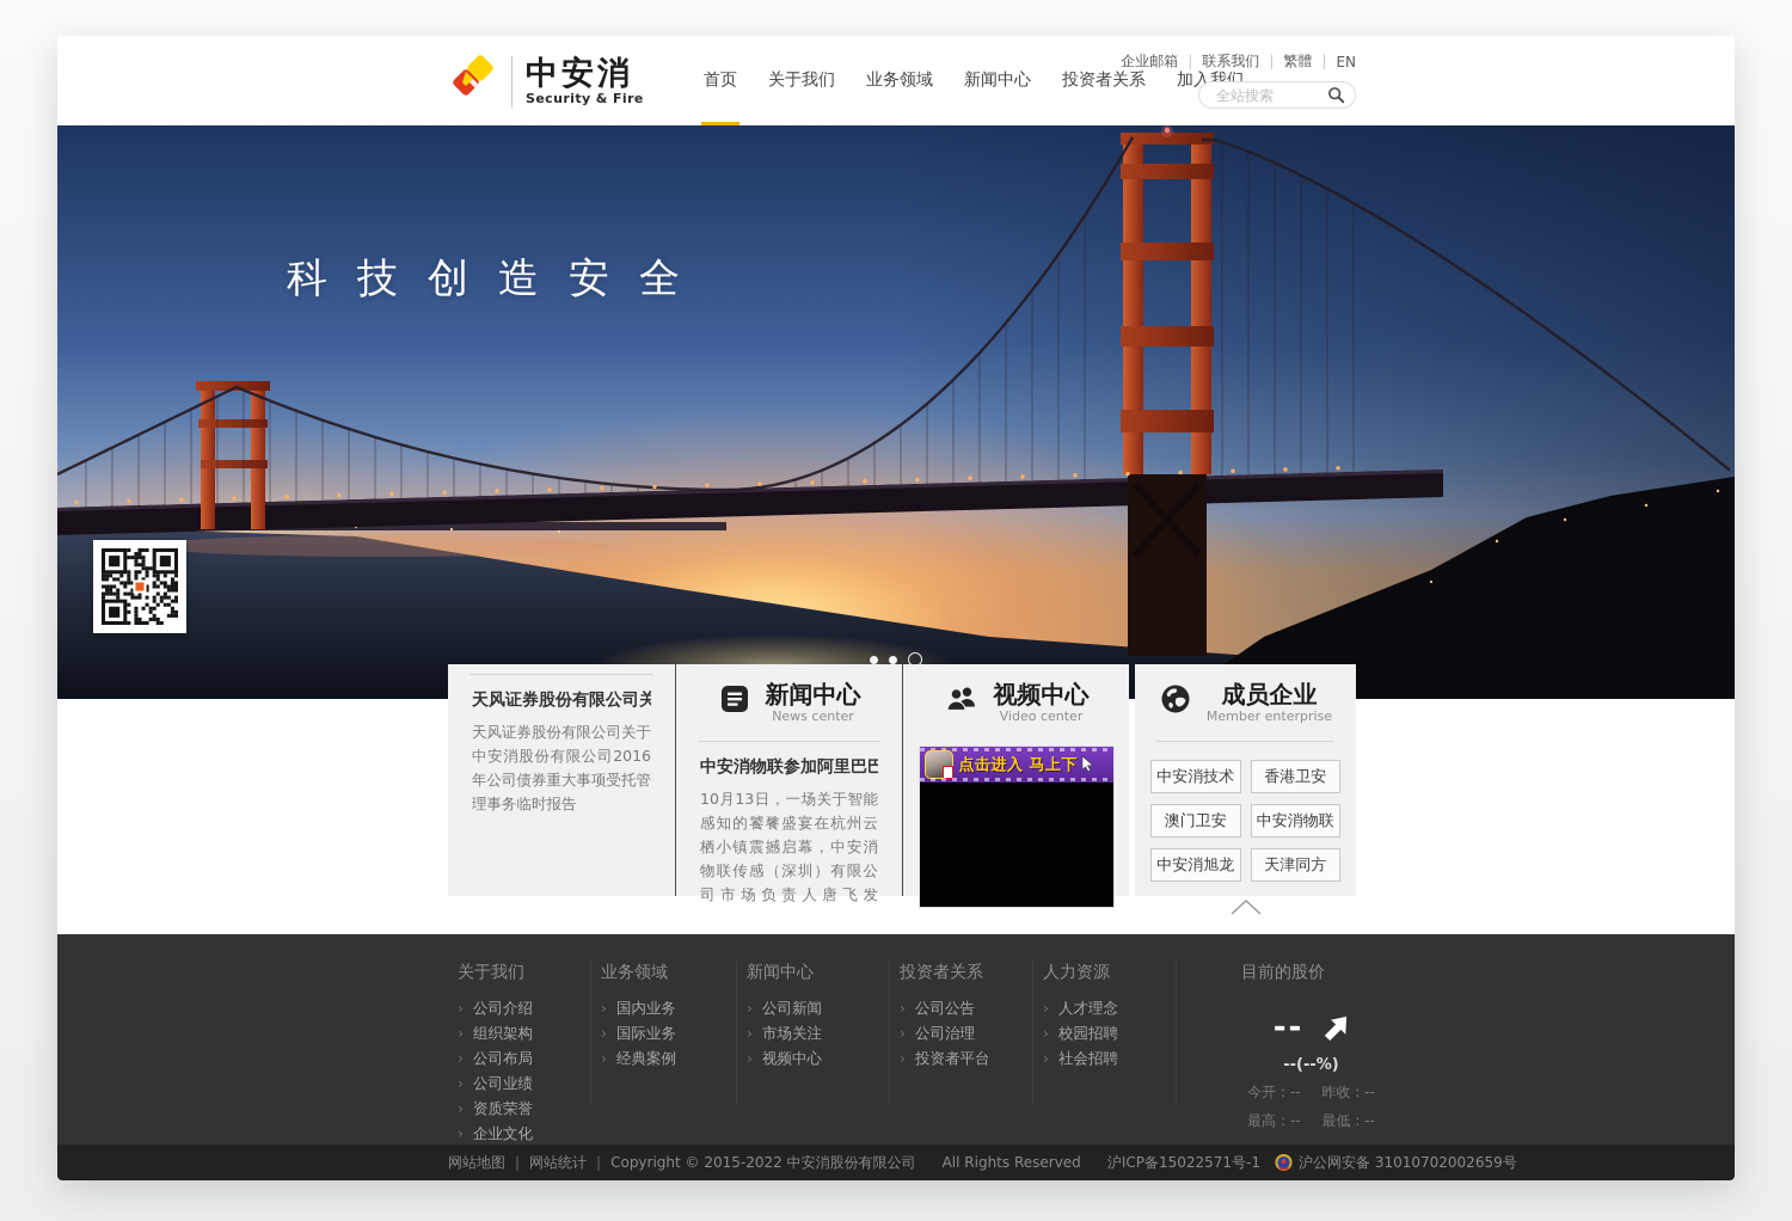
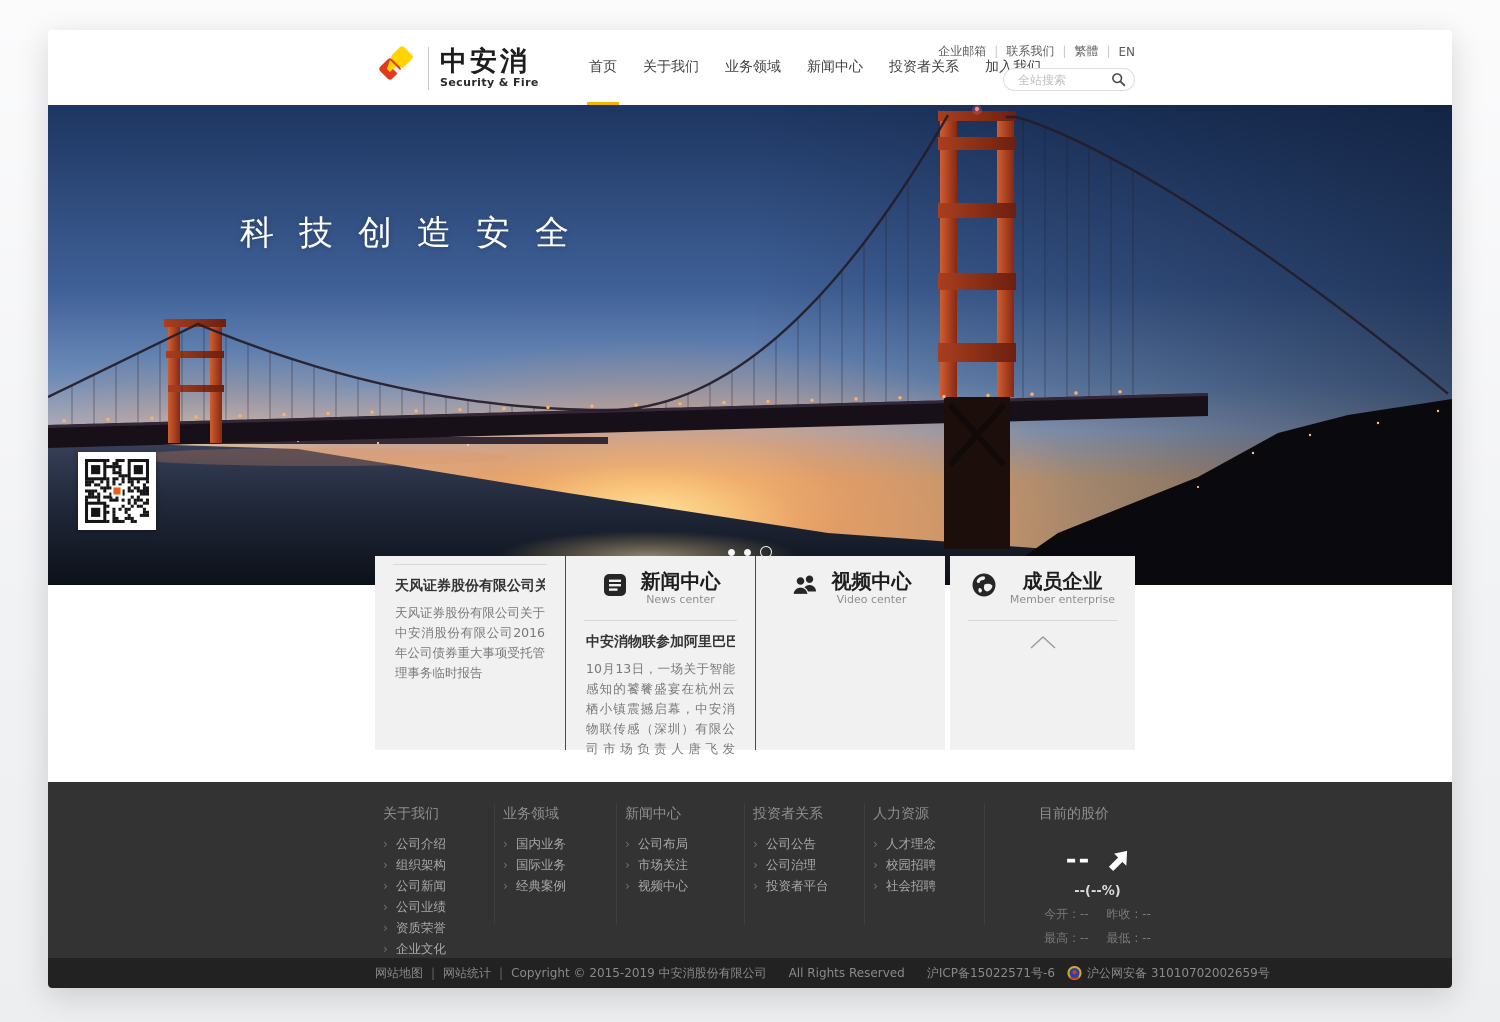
  中安消
  Security & Fire
  首页
  关于我们
  业务领域
  新闻中心
  投资者关系
  加入我们
  企业邮箱
  联系我们
  繁體
  EN
  全站搜索
  科技创造安全
  天风证券股份有限公司关
  天风证券股份有限公司关于中安消股份有限公司2016年公司债券重大事项受托管理事务临时报告
  新闻中心
  News center
  中安消物联参加阿里巴巴
  10月13日，一场关于智能感知的饕餮盛宴在杭州云栖小镇震撼启幕，中安消物联传感（深圳）有限公司市场负责人唐飞发
  视频中心
  Video center
- 点击进入 马上下
  成员企业
  Member enterprise
- 中安消技术
- 香港卫安
- 澳门卫安
- 中安消物联
- 中安消旭龙
- 天津同方
  关于我们
  公司介绍
  组织架构
- 公司布局
+ 公司新闻
  公司业绩
  资质荣誉
  企业文化
  业务领域
  国内业务
  国际业务
  经典案例
  新闻中心
- 公司新闻
+ 公司布局
  市场关注
  视频中心
  投资者关系
  公司公告
  公司治理
  投资者平台
  人力资源
  人才理念
  校园招聘
  社会招聘
  目前的股价
  --
  --(--%)
  今开 : --
  昨收 : --
  最高 : --
  最低 : --
  网站地图
  |
  网站统计
  |
- Copyright © 2015-2022 中安消股份有限公司
+ Copyright © 2015-2019 中安消股份有限公司
  All Rights Reserved
- 沪ICP备15022571号-1
+ 沪ICP备15022571号-6
  沪公网安备 31010702002659号
